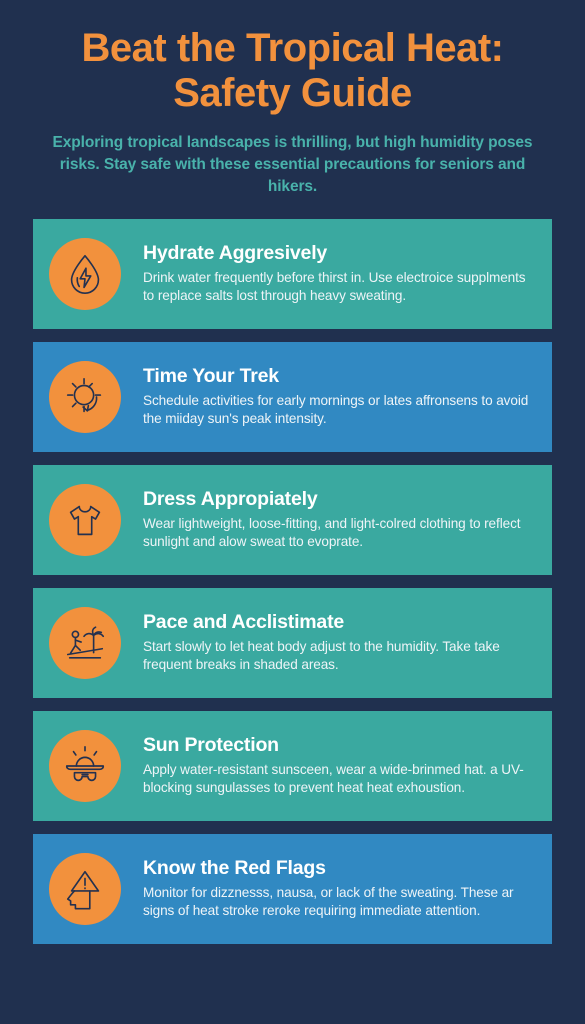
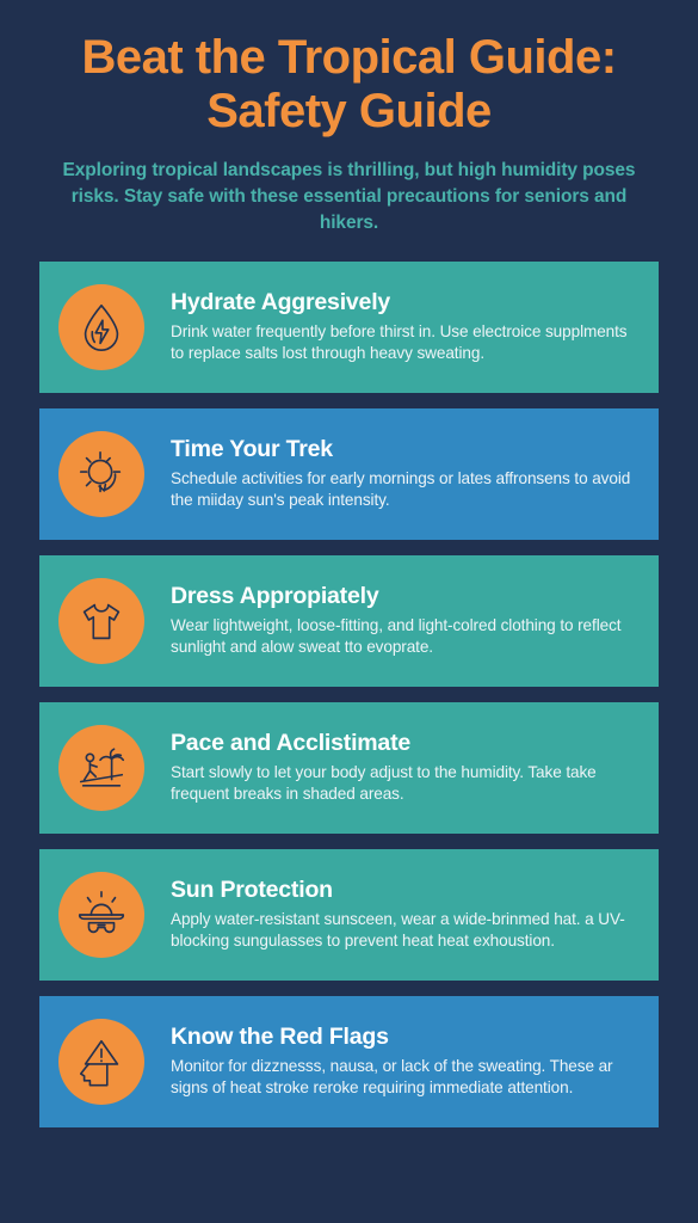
- Beat the Tropical Heat: Safety Guide
+ Beat the Tropical Guide: Safety Guide
  Exploring tropical landscapes is thrilling, but high humidity poses risks. Stay safe with these essential precautions for seniors and hikers.
  Hydrate Aggresively
  Drink water frequently before thirst in. Use electroice supplments to replace salts lost through heavy sweating.
  Time Your Trek
  Schedule activities for early mornings or lates affronsens to avoid the miiday sun's peak intensity.
  Dress Appropiately
  Wear lightweight, loose-fitting, and light-colred clothing to reflect sunlight and alow sweat tto evoprate.
  Pace and Acclistimate
- Start slowly to let heat body adjust to the humidity. Take take frequent breaks in shaded areas.
+ Start slowly to let your body adjust to the humidity. Take take frequent breaks in shaded areas.
  Sun Protection
  Apply water-resistant sunsceen, wear a wide-brinmed hat. a UV-blocking sungulasses to prevent heat heat exhoustion.
  Know the Red Flags
  Monitor for dizznesss, nausa, or lack of the sweating. These ar signs of heat stroke reroke requiring immediate attention.
